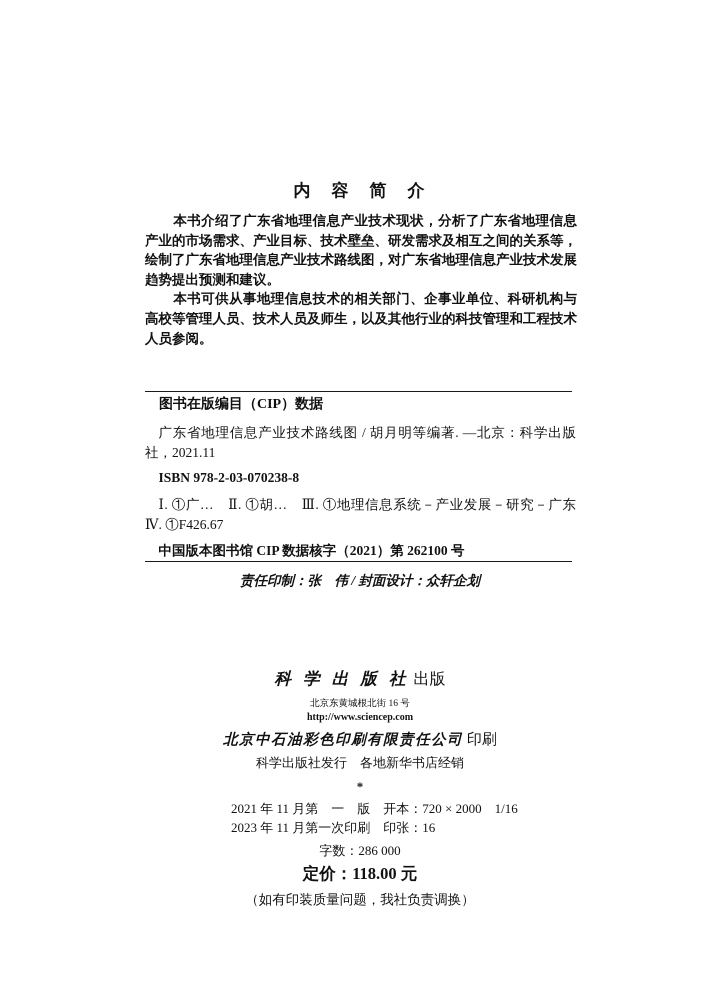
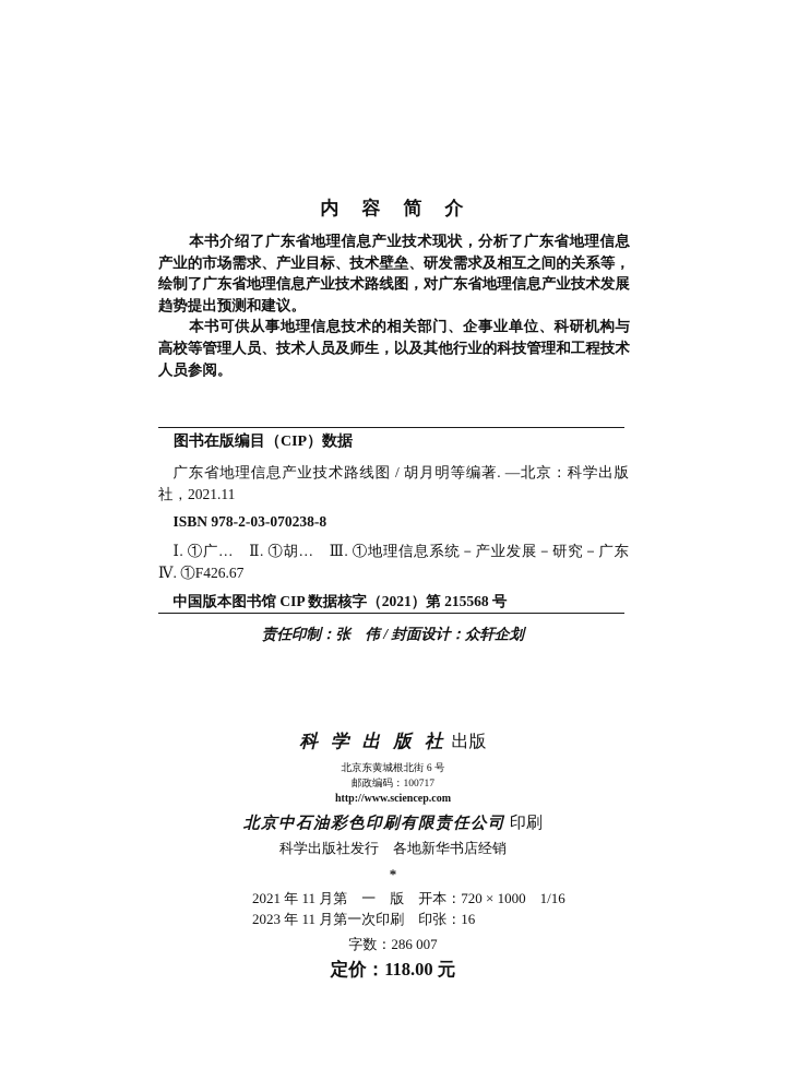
  内 容 简 介
  本书介绍了广东省地理信息产业技术现状，分析了广东省地理信息产业的市场需求、产业目标、技术壁垒、研发需求及相互之间的关系等，绘制了广东省地理信息产业技术路线图，对广东省地理信息产业技术发展趋势提出预测和建议。
  本书可供从事地理信息技术的相关部门、企事业单位、科研机构与高校等管理人员、技术人员及师生，以及其他行业的科技管理和工程技术人员参阅。
  图书在版编目（CIP）数据
  广东省地理信息产业技术路线图 / 胡月明等编著. —北京：科学出版社，2021.11
  ISBN 978-2-03-070238-8
  Ⅰ. ①广… Ⅱ. ①胡… Ⅲ. ①地理信息系统－产业发展－研究－广东 Ⅳ. ①F426.67
- 中国版本图书馆 CIP 数据核字（2021）第 262100 号
+ 中国版本图书馆 CIP 数据核字（2021）第 215568 号
  责任印制：张 伟 / 封面设计：众轩企划
  科 学 出 版 社 出版
- 北京东黄城根北街 16 号
+ 北京东黄城根北街 6 号
+ 邮政编码：100717
  http://www.sciencep.com
  北京中石油彩色印刷有限责任公司 印刷
  科学出版社发行 各地新华书店经销
  *
- 2021 年 11 月第 一 版 开本：720 × 2000 1/16
+ 2021 年 11 月第 一 版 开本：720 × 1000 1/16
  2023 年 11 月第一次印刷 印张：16
- 字数：286 000
+ 字数：286 007
  定价：118.00 元
- （如有印装质量问题，我社负责调换）
